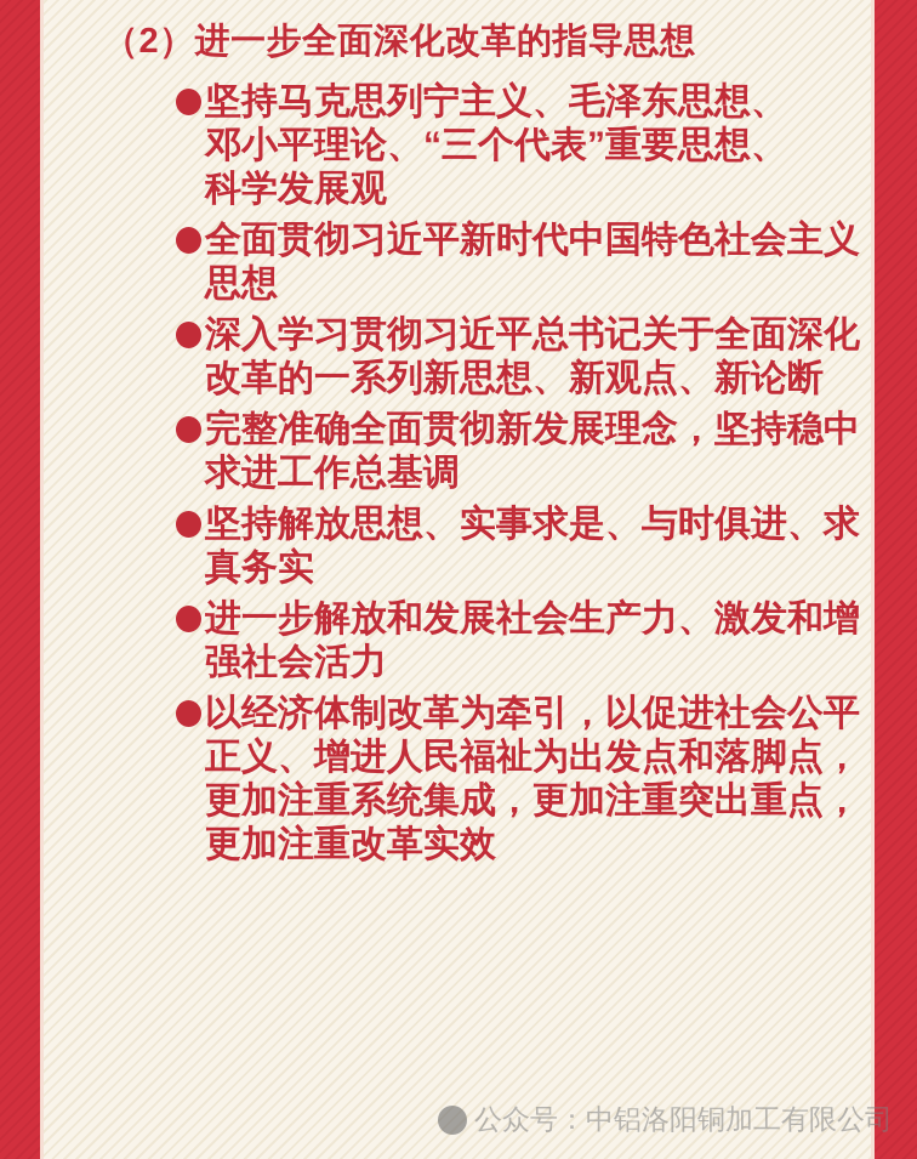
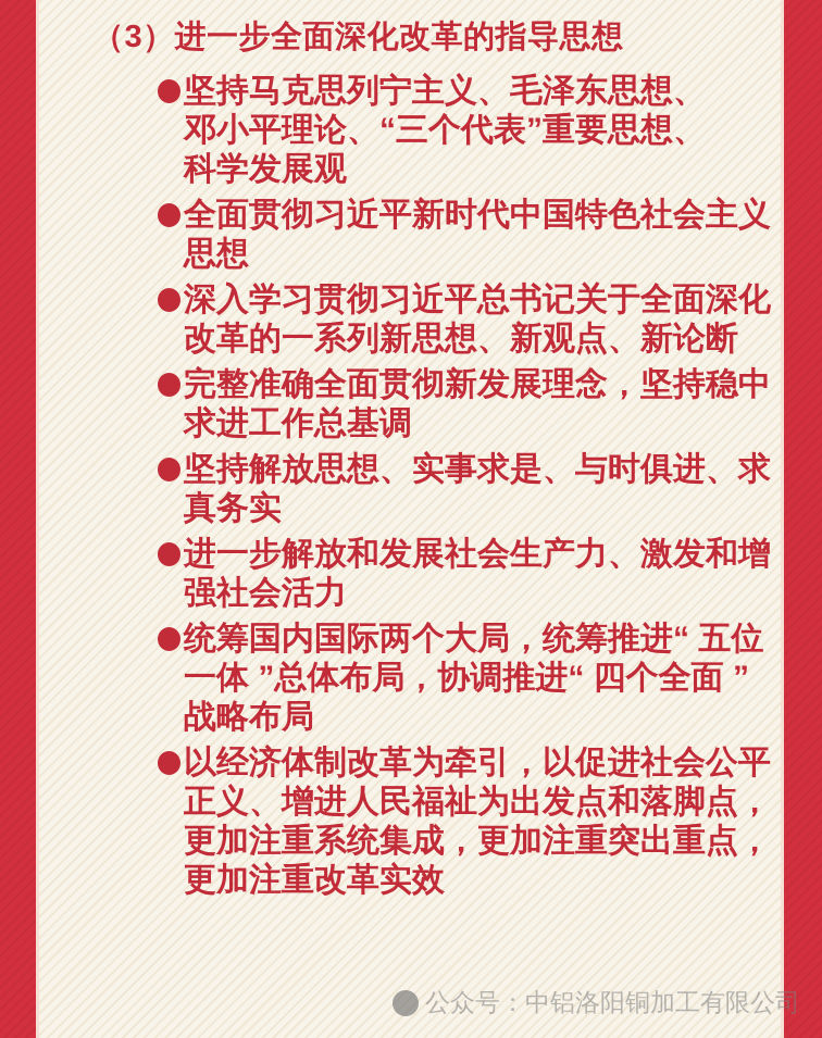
- （2）进一步全面深化改革的指导思想
+ （3）进一步全面深化改革的指导思想
  坚持马克思列宁主义、毛泽东思想、
  邓小平理论、“三个代表”重要思想、
  科学发展观
  全面贯彻习近平新时代中国特色社会主义
  思想
  深入学习贯彻习近平总书记关于全面深化
  改革的一系列新思想、新观点、新论断
  完整准确全面贯彻新发展理念，坚持稳中
  求进工作总基调
  坚持解放思想、实事求是、与时俱进、求
  真务实
  进一步解放和发展社会生产力、激发和增
  强社会活力
+ 统筹国内国际两个大局，统筹推进“ 五位
+ 一体 ”总体布局，协调推进“ 四个全面 ”
+ 战略布局
  以经济体制改革为牵引，以促进社会公平
  正义、增进人民福祉为出发点和落脚点，
  更加注重系统集成，更加注重突出重点，
  更加注重改革实效
  公众号：中铝洛阳铜加工有限公司
